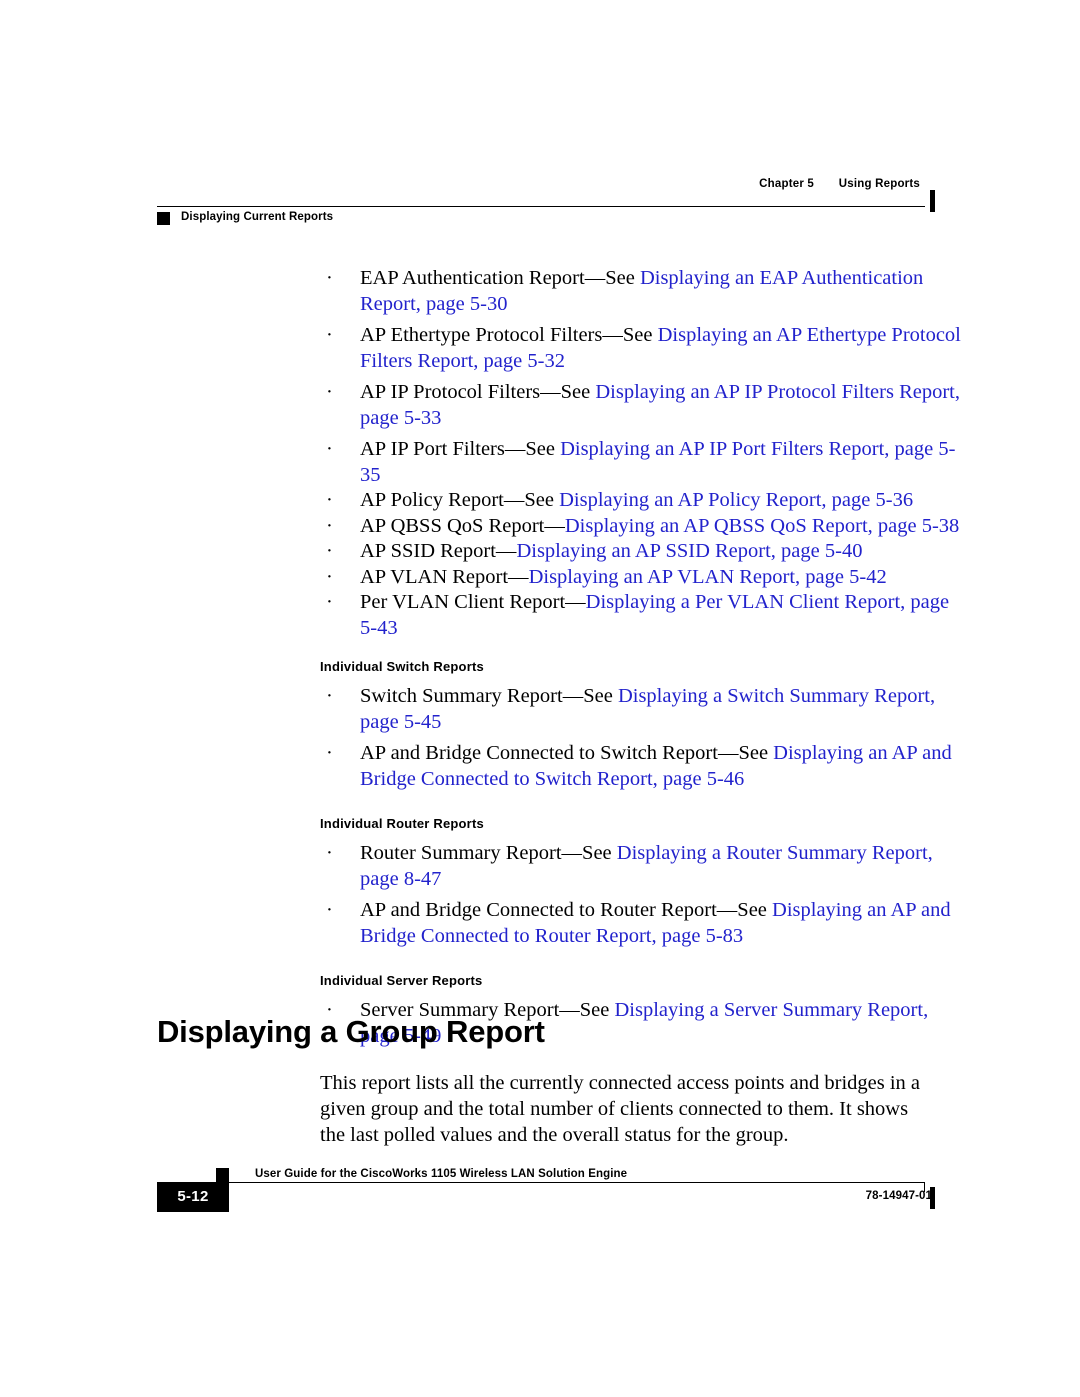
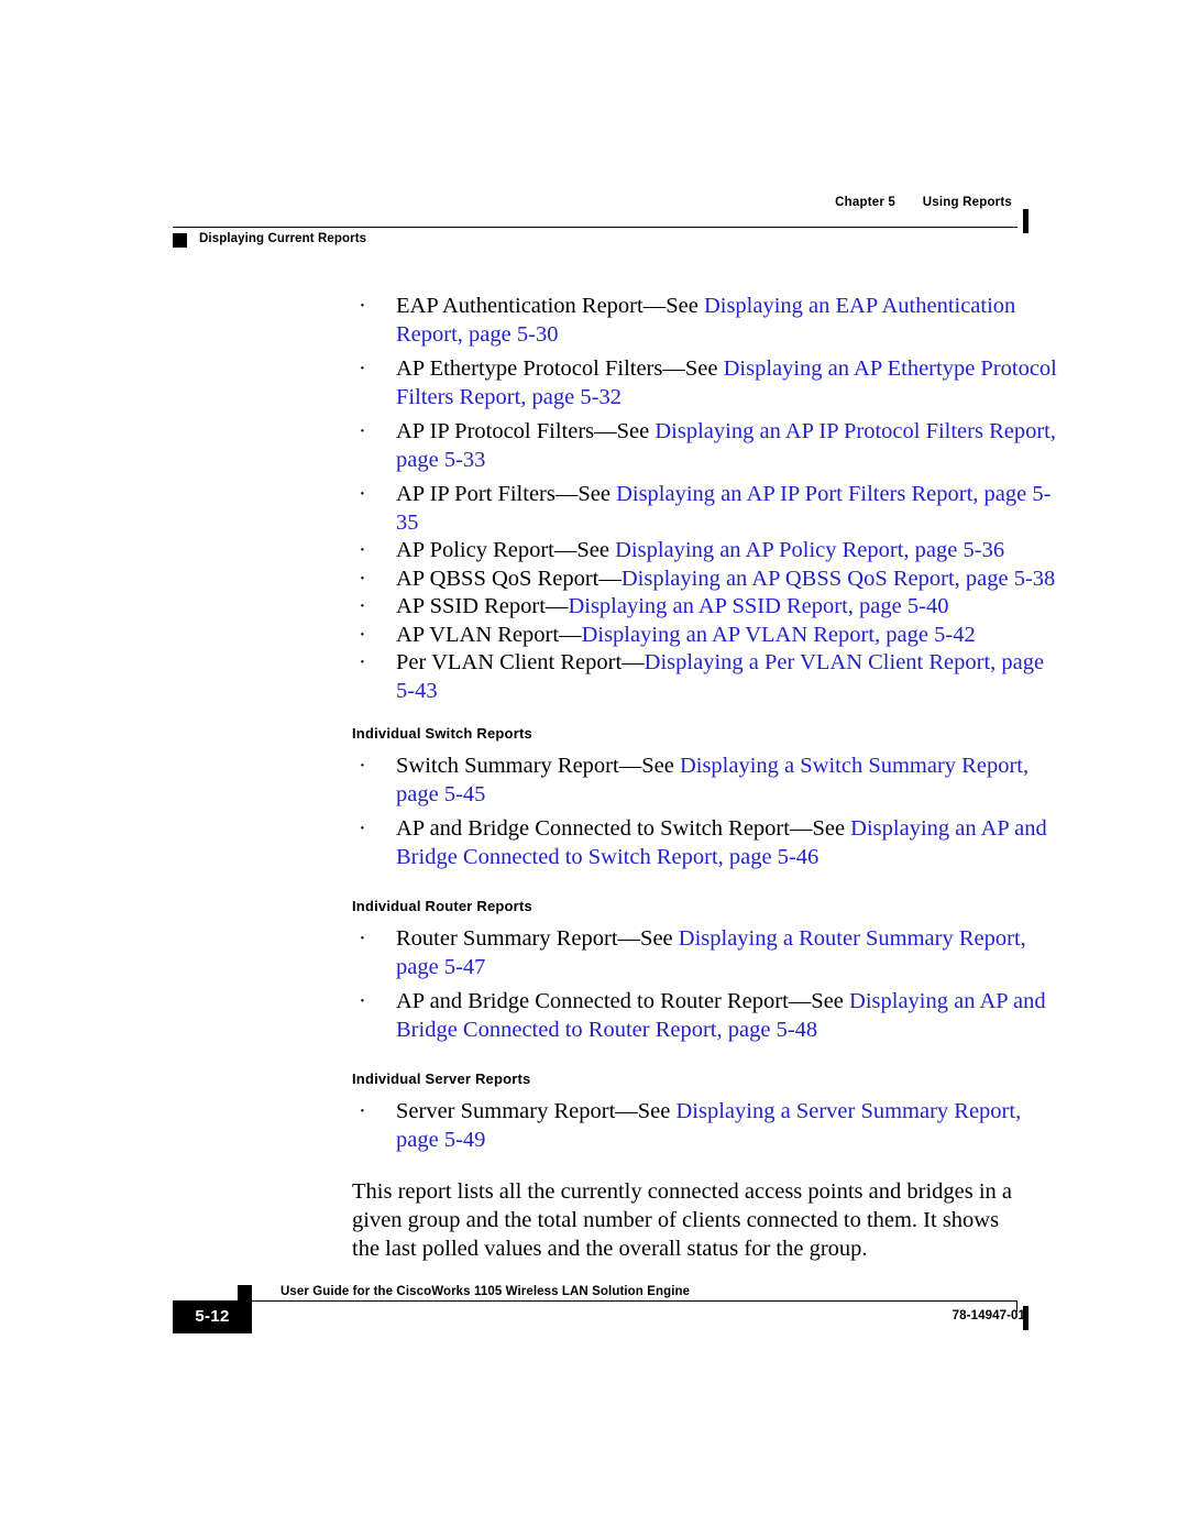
  Chapter 5 Using Reports
  Displaying Current Reports
  ·
  EAP Authentication Report—See Displaying an EAP Authentication Report, page 5-30
  ·
  AP Ethertype Protocol Filters—See Displaying an AP Ethertype Protocol Filters Report, page 5-32
  ·
  AP IP Protocol Filters—See Displaying an AP IP Protocol Filters Report, page 5-33
  ·
  AP IP Port Filters—See Displaying an AP IP Port Filters Report, page 5-35
  ·
  AP Policy Report—See Displaying an AP Policy Report, page 5-36
  ·
  AP QBSS QoS Report—Displaying an AP QBSS QoS Report, page 5-38
  ·
  AP SSID Report—Displaying an AP SSID Report, page 5-40
  ·
  AP VLAN Report—Displaying an AP VLAN Report, page 5-42
  ·
  Per VLAN Client Report—Displaying a Per VLAN Client Report, page 5-43
  Individual Switch Reports
  ·
  Switch Summary Report—See Displaying a Switch Summary Report, page 5-45
  ·
  AP and Bridge Connected to Switch Report—See Displaying an AP and Bridge Connected to Switch Report, page 5-46
  Individual Router Reports
  ·
- Router Summary Report—See Displaying a Router Summary Report, page 8-47
+ Router Summary Report—See Displaying a Router Summary Report, page 5-47
  ·
- AP and Bridge Connected to Router Report—See Displaying an AP and Bridge Connected to Router Report, page 5-83
+ AP and Bridge Connected to Router Report—See Displaying an AP and Bridge Connected to Router Report, page 5-48
  Individual Server Reports
  ·
  Server Summary Report—See Displaying a Server Summary Report, page 5-49
- Displaying a Group Report
  This report lists all the currently connected access points and bridges in a given group and the total number of clients connected to them. It shows the last polled values and the overall status for the group.
  User Guide for the CiscoWorks 1105 Wireless LAN Solution Engine
  5-12
  78-14947-01
